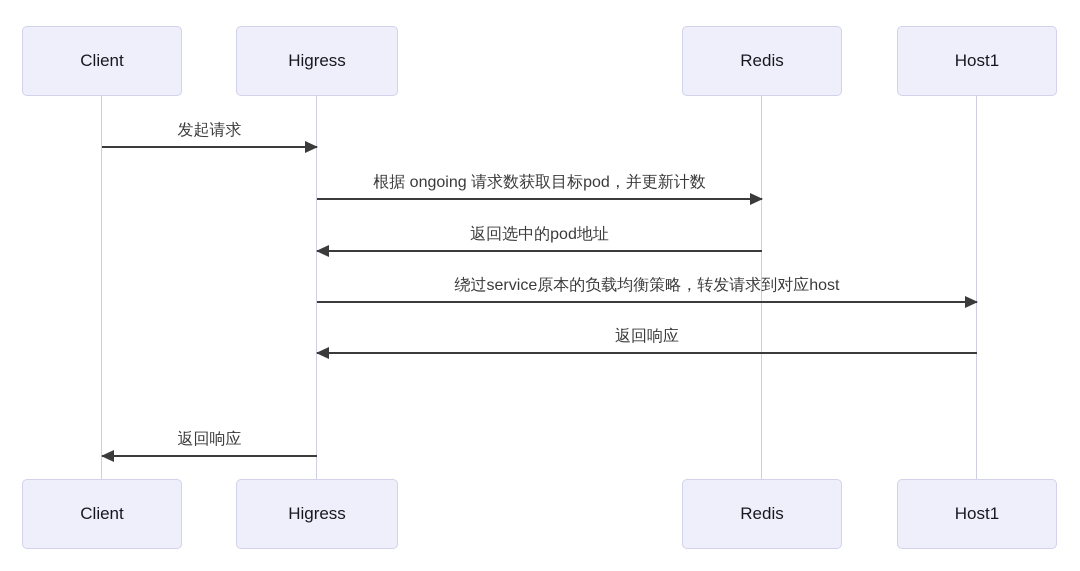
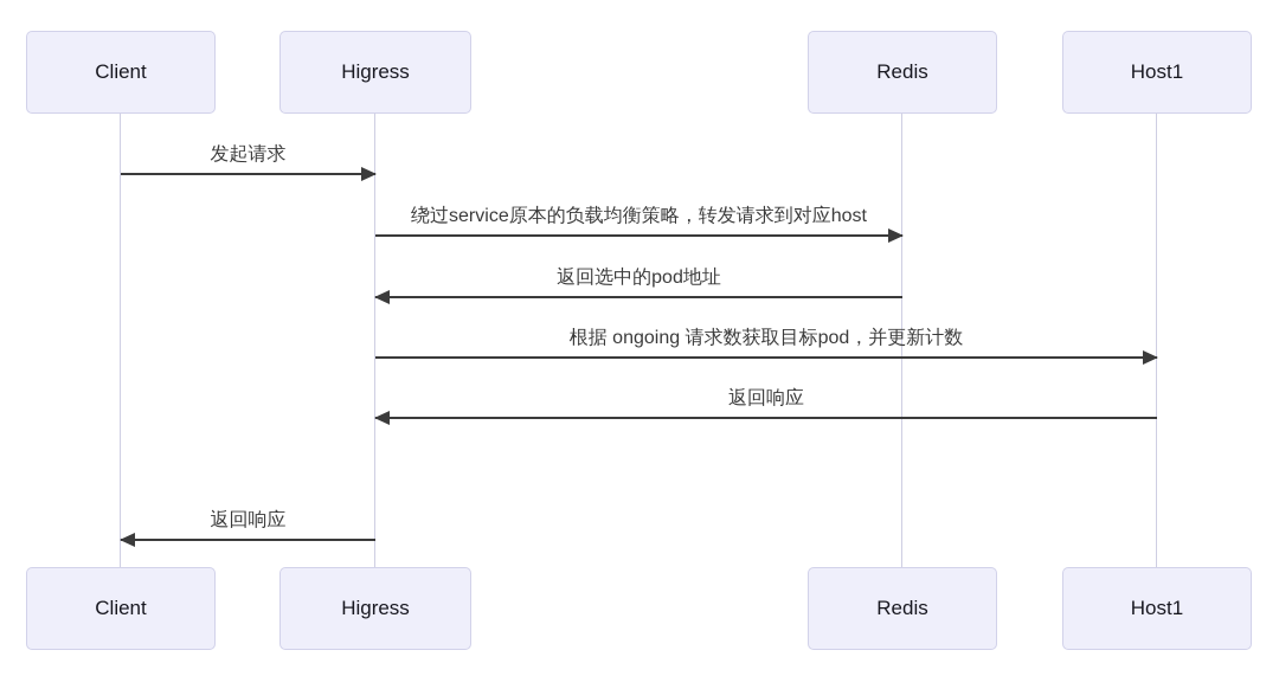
  Client
  Higress
  Redis
  Host1
  发起请求
- 根据 ongoing 请求数获取目标pod，并更新计数
+ 绕过service原本的负载均衡策略，转发请求到对应host
  返回选中的pod地址
- 绕过service原本的负载均衡策略，转发请求到对应host
+ 根据 ongoing 请求数获取目标pod，并更新计数
  返回响应
  返回响应
  Client
  Higress
  Redis
  Host1
